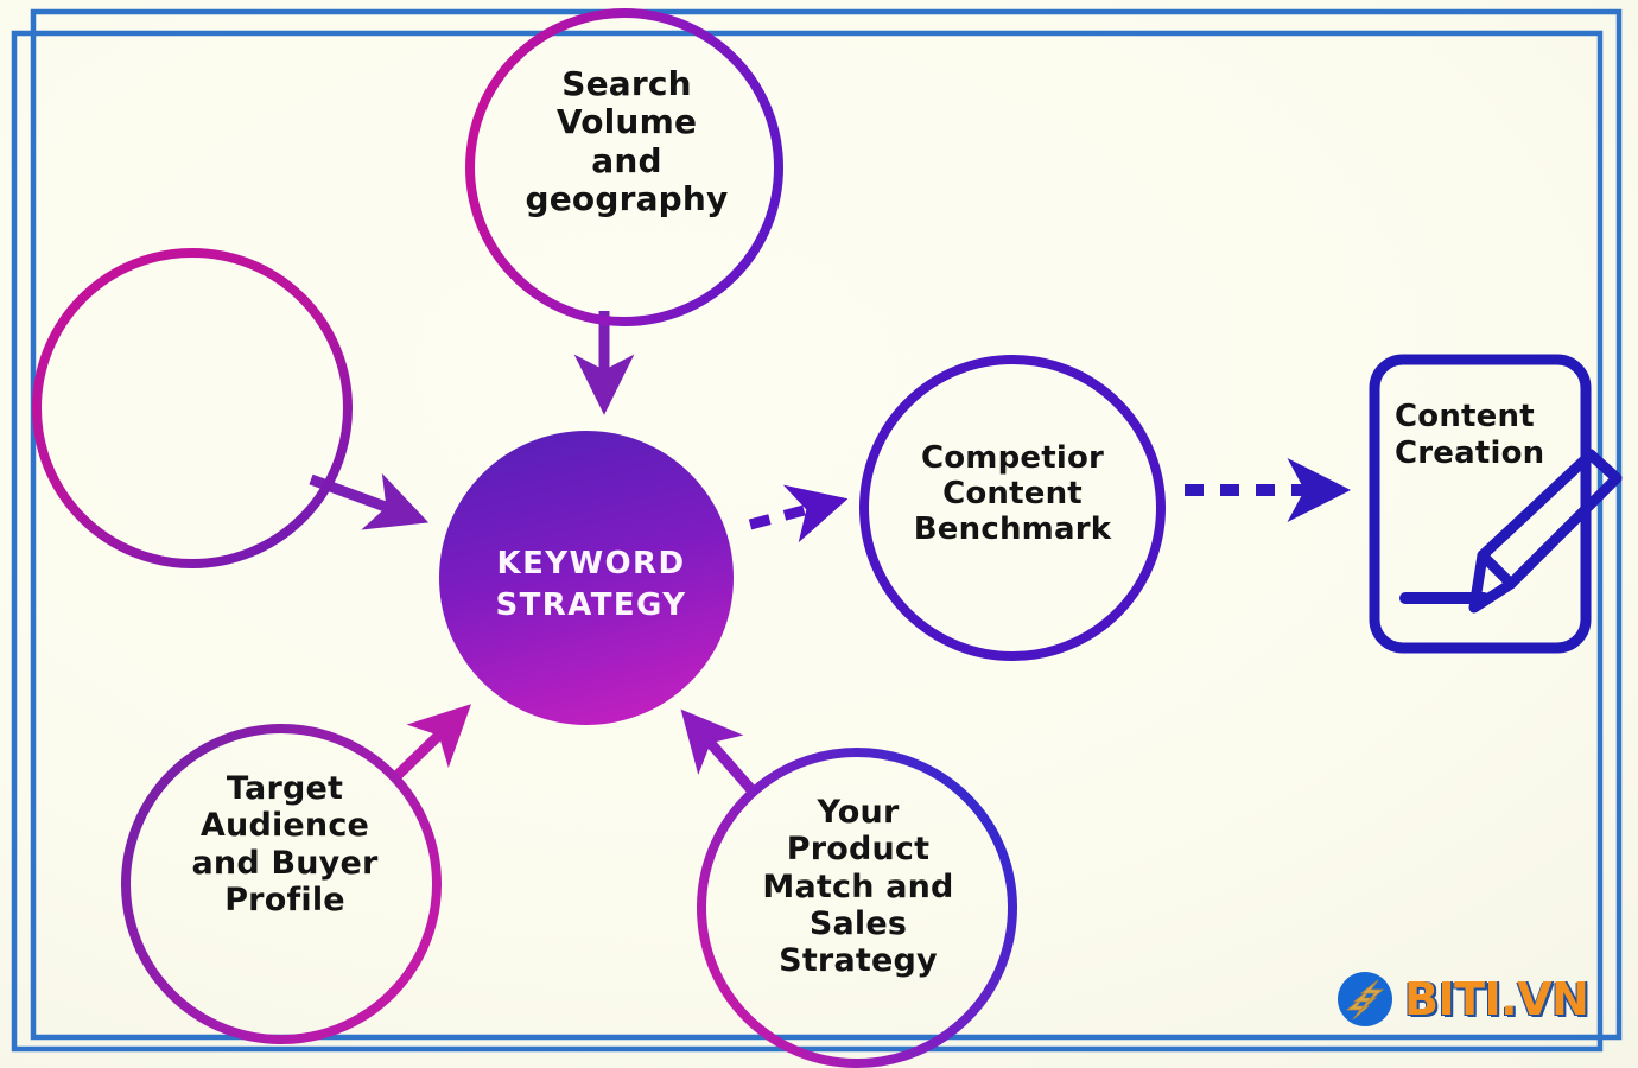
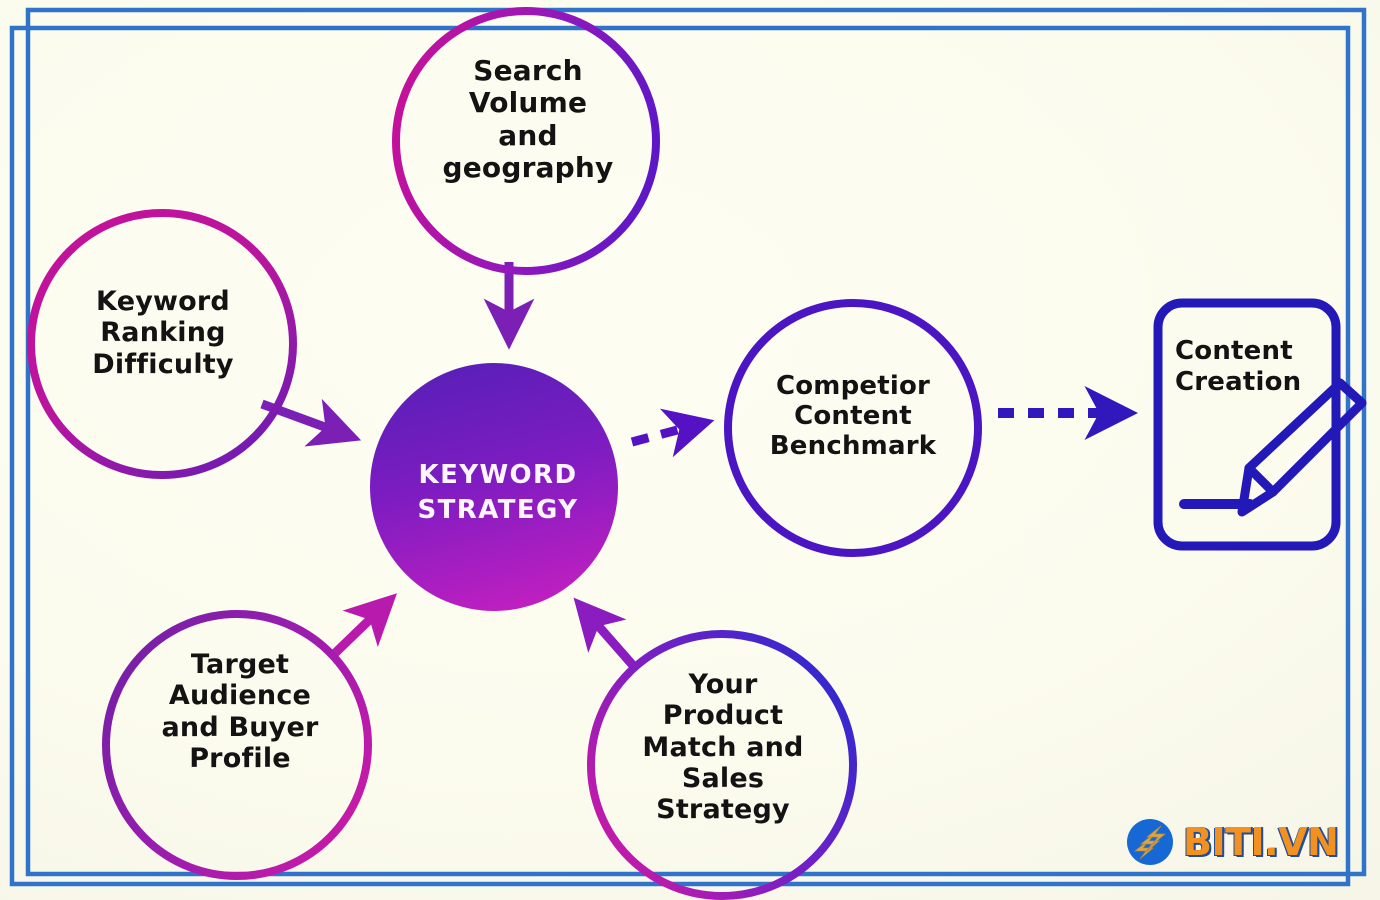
  Search
  Volume
  and
  geography
+ Keyword
+ Ranking
+ Difficulty
  Target
  Audience
  and Buyer
  Profile
  Your
  Product
  Match and
  Sales
  Strategy
  Competior
  Content
  Benchmark
  Content
  Creation
  KEYWORD
  STRATEGY
  BITI.VN
